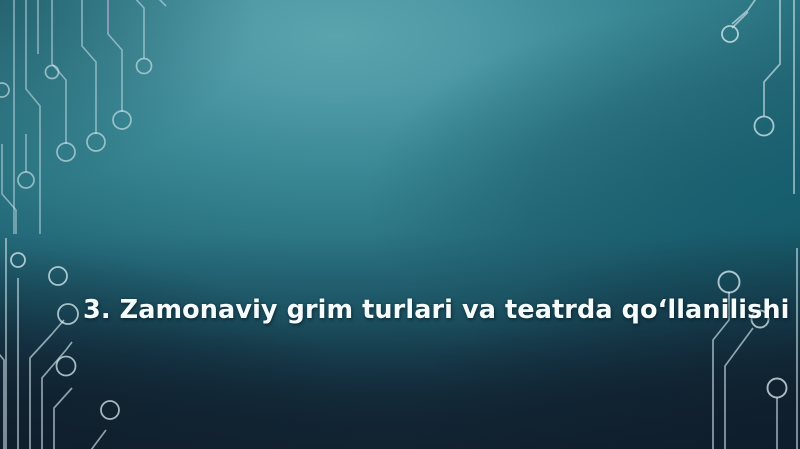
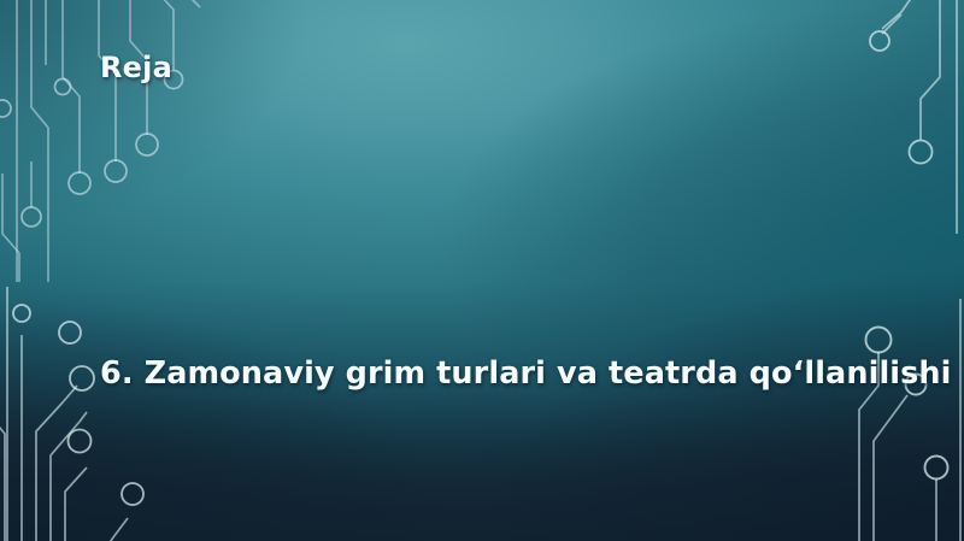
+ Reja
- 3. Zamonaviy grim turlari va teatrda qo‘llanilishi
+ 6. Zamonaviy grim turlari va teatrda qo‘llanilishi
